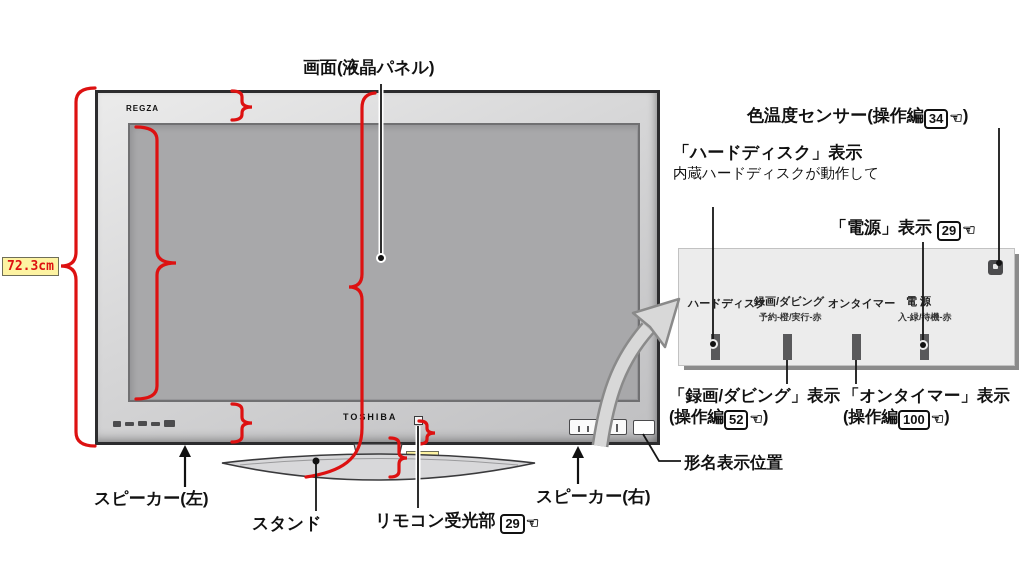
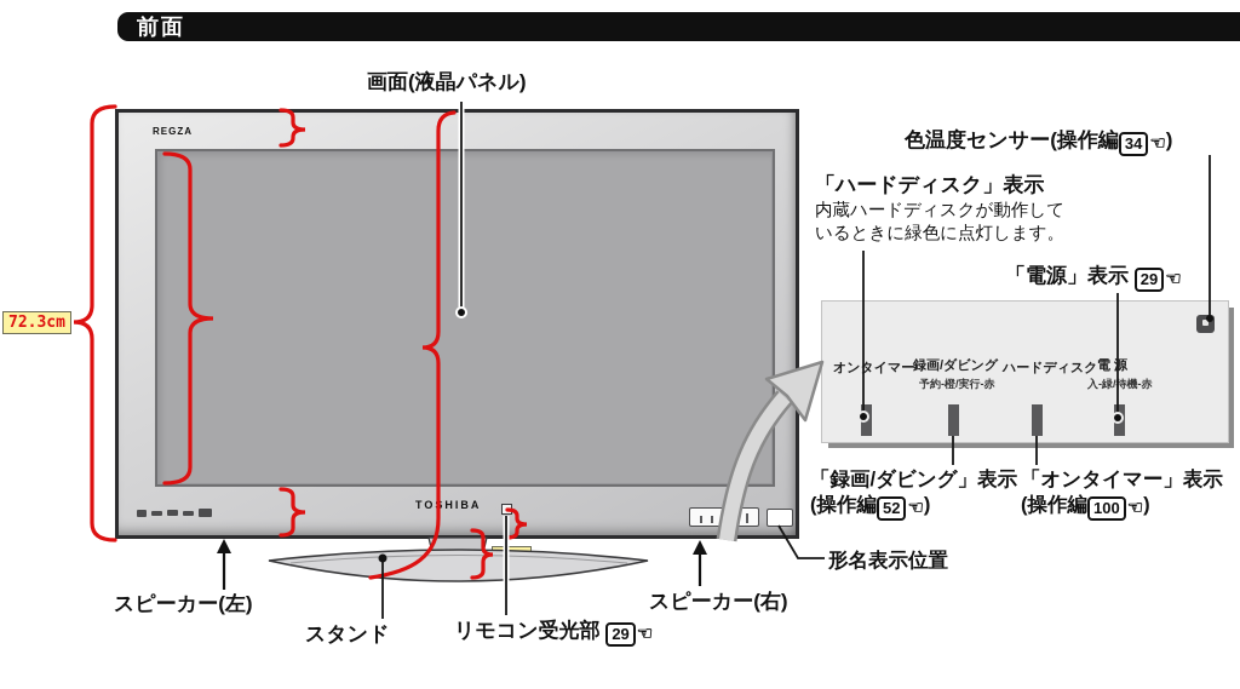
+ 前面
  REGZA
  TOHIBA
- ハードディスク
+ オンタイマー
  録画/ダビング
  予約-橙/実行-赤
- オンタイマー
+ ハードディスク
  電 源
  入-緑/待機-赤
  画面(液晶パネル)
  色温度センサー(操作編
  34
  ☜
  )
  「ハードディスク」表示
  内蔵ハードディスクが動作して
+ いるときに緑色に点灯します。
  「電源」表示
  29
  ☜
  「録画/ダビング」表示
  (操作編
  52
  ☜
  )
  「オンタイマー」表示
  (操作編
  100
  ☜
  )
  形名表示位置
  スピーカー(左)
  スタンド
  リモコン受光部
  29
  ☜
  スピーカー(右)
  72.3cm
